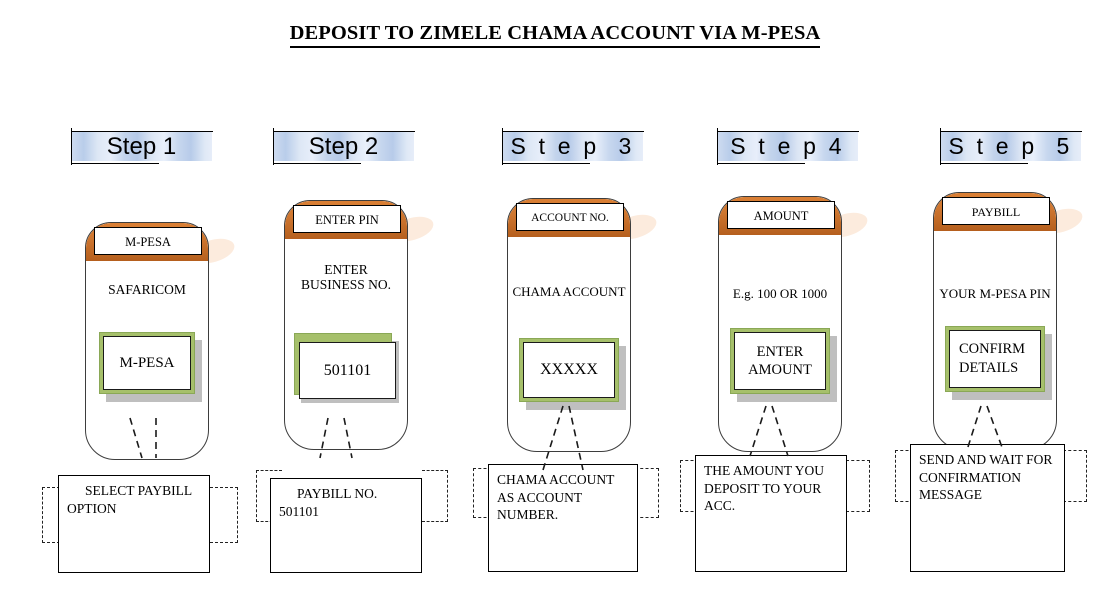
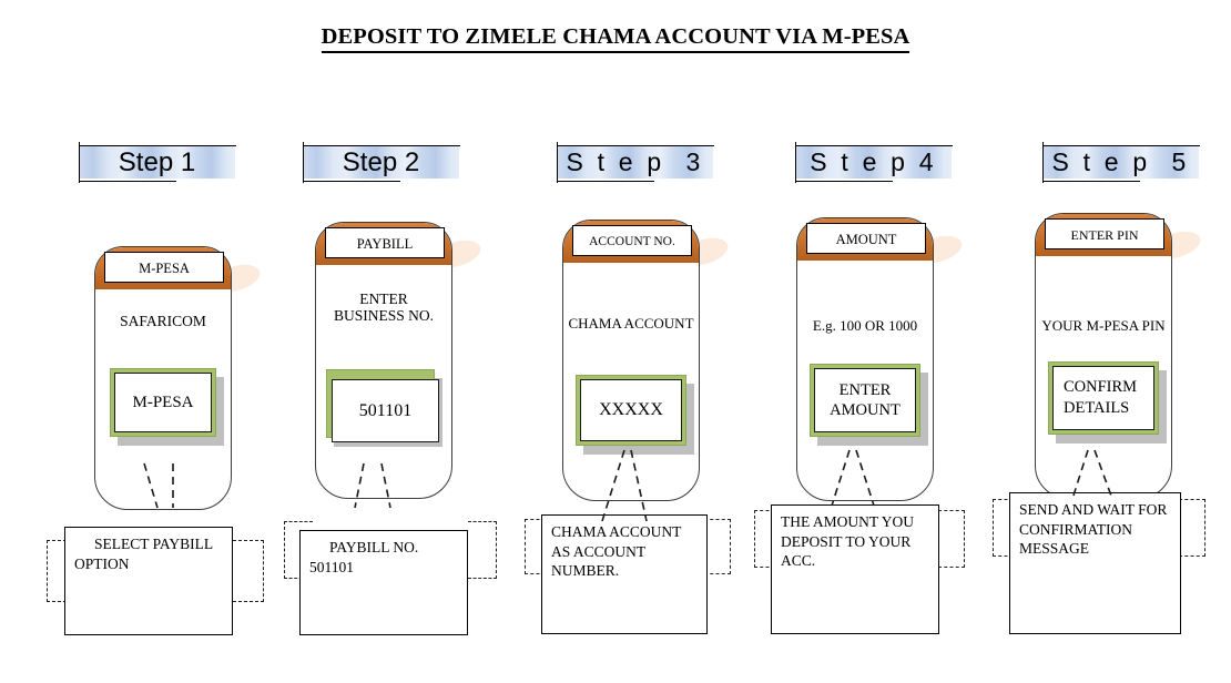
  DEPOSIT TO ZIMELE CHAMA ACCOUNT VIA M-PESA
  Step 1
  M-PESA
  SAFARICOM
  M-PESA
  SELECT PAYBILL OPTION
  Step 2
- ENTER PIN
+ PAYBILL
  ENTER
  BUSINESS NO.
  501101
  PAYBILL NO. 501101
  S t e p 3
  ACCOUNT NO.
  CHAMA ACCOUNT
  XXXXX
  CHAMA ACCOUNT AS ACCOUNT NUMBER.
  S t e p 4
  AMOUNT
  E.g. 100 OR 1000
  ENTER
  AMOUNT
  THE AMOUNT YOU DEPOSIT TO YOUR ACC.
  S t e p 5
- PAYBILL
+ ENTER PIN
  YOUR M-PESA PIN
  CONFIRM
  DETAILS
  SEND AND WAIT FOR CONFIRMATION MESSAGE
